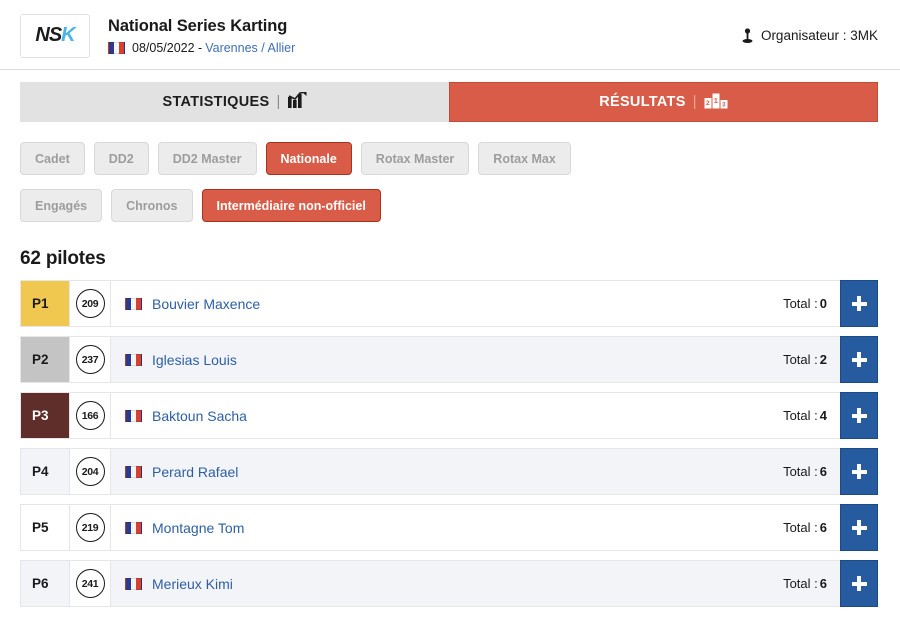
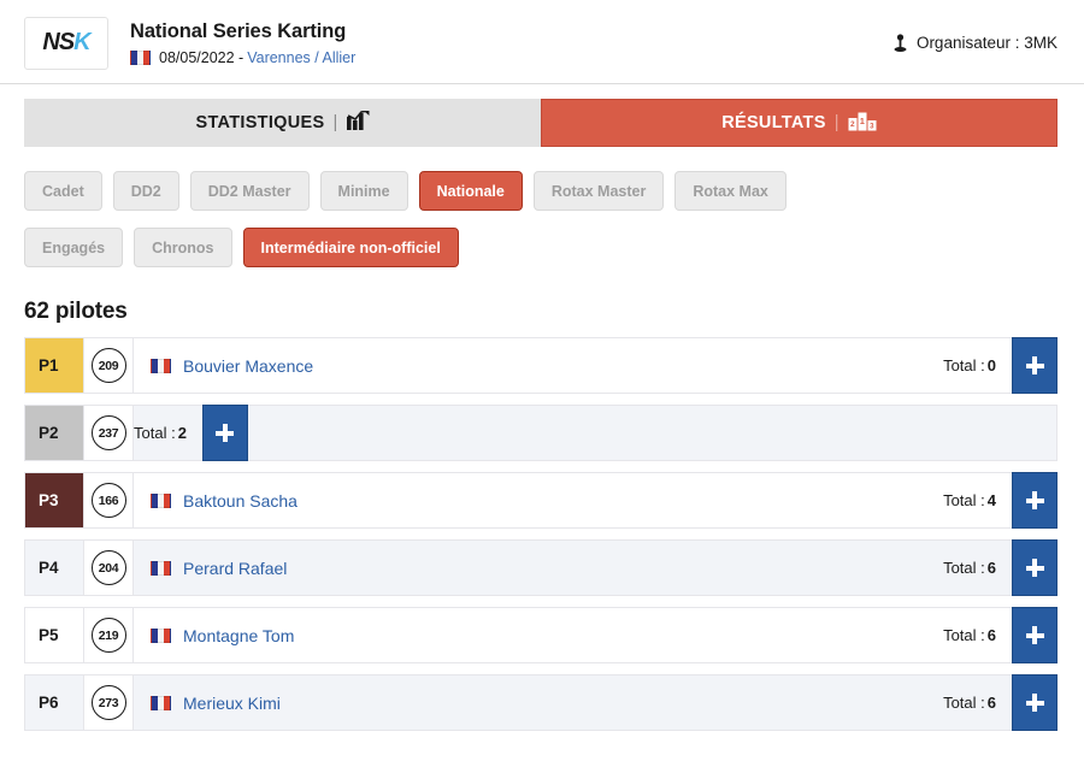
  NSK
  National Series Karting
  08/05/2022 -
  Varennes / Allier
  Organisateur : 3MK
  STATISTIQUES
  |
  RÉSULTATS
  |
  1
  Cadet
  DD2
  DD2 Master
+ Minime
  Nationale
  Rotax Master
  Rotax Max
  Engagés
  Chronos
  Intermédiaire non-officiel
  62 pilotes
  P1
  209
  Bouvier Maxence
  Total :
  0
  P2
  237
- Iglesias Louis
  Total :
  2
  P3
  166
  Baktoun Sacha
  Total :
  4
  P4
  204
  Perard Rafael
  Total :
  6
  P5
  219
  Montagne Tom
  Total :
  6
  P6
- 241
+ 273
  Merieux Kimi
  Total :
  6
